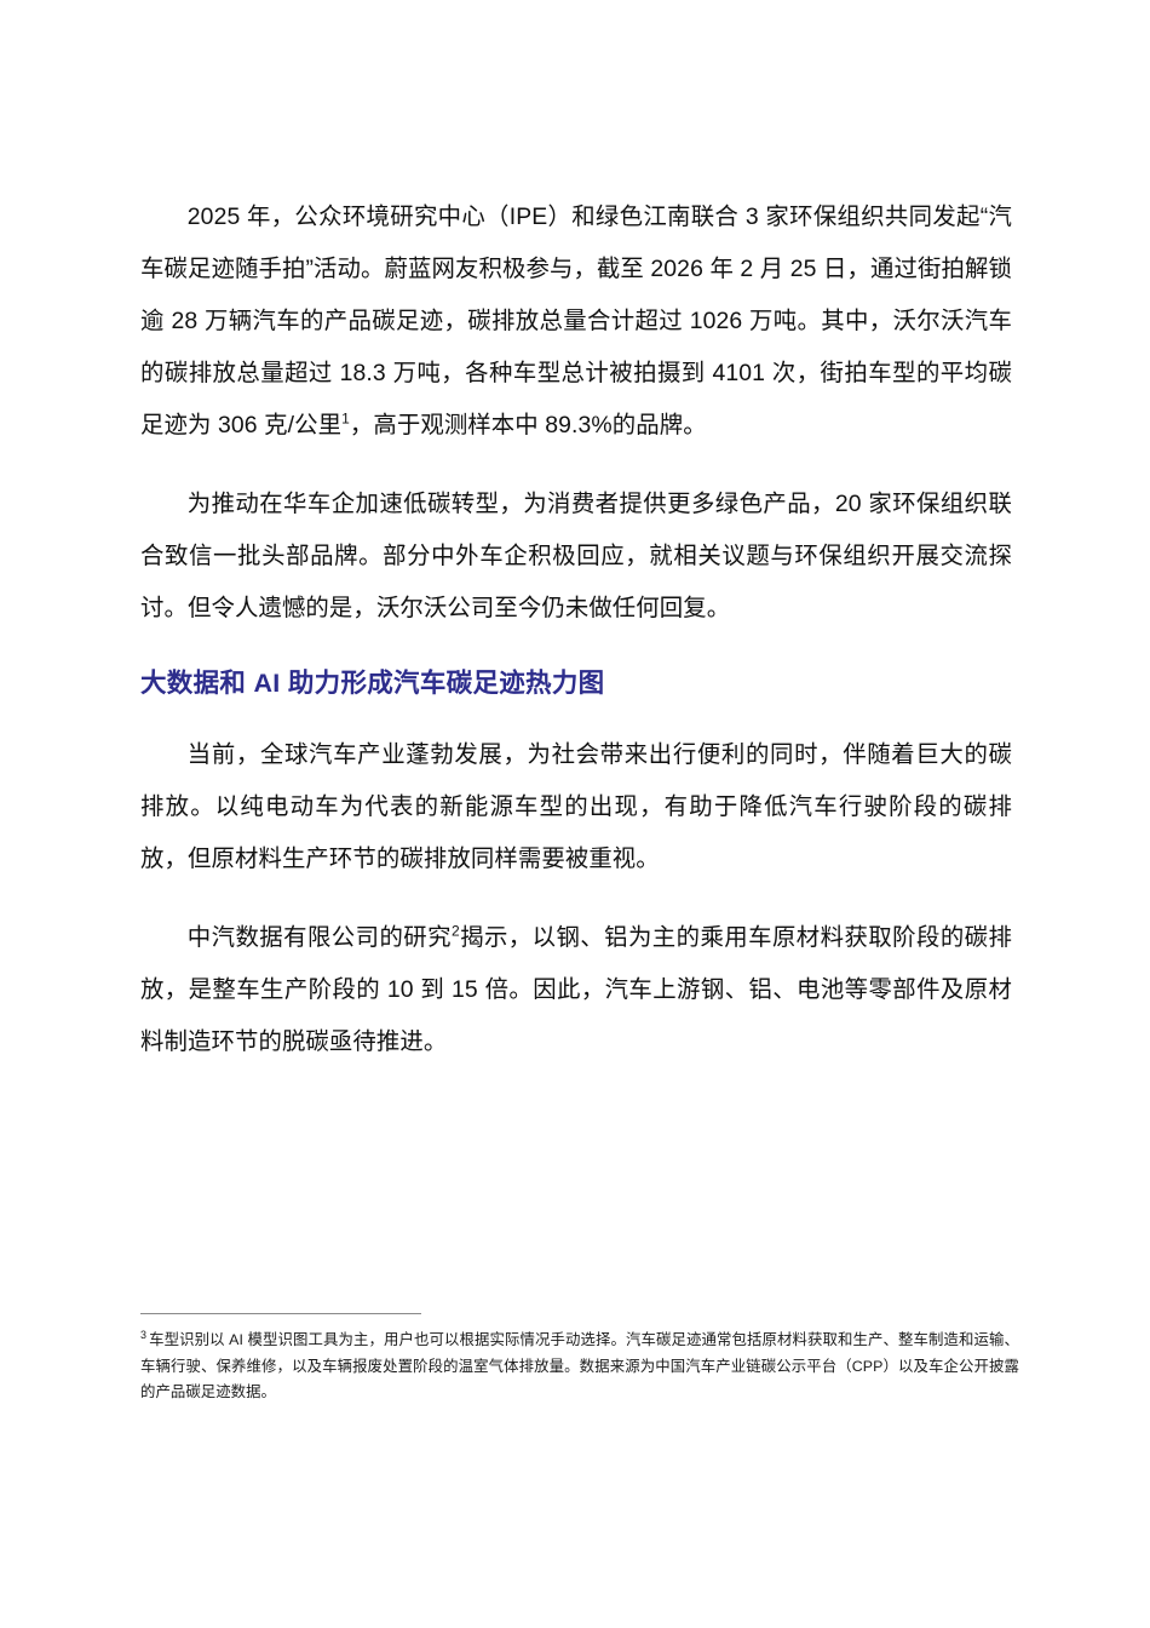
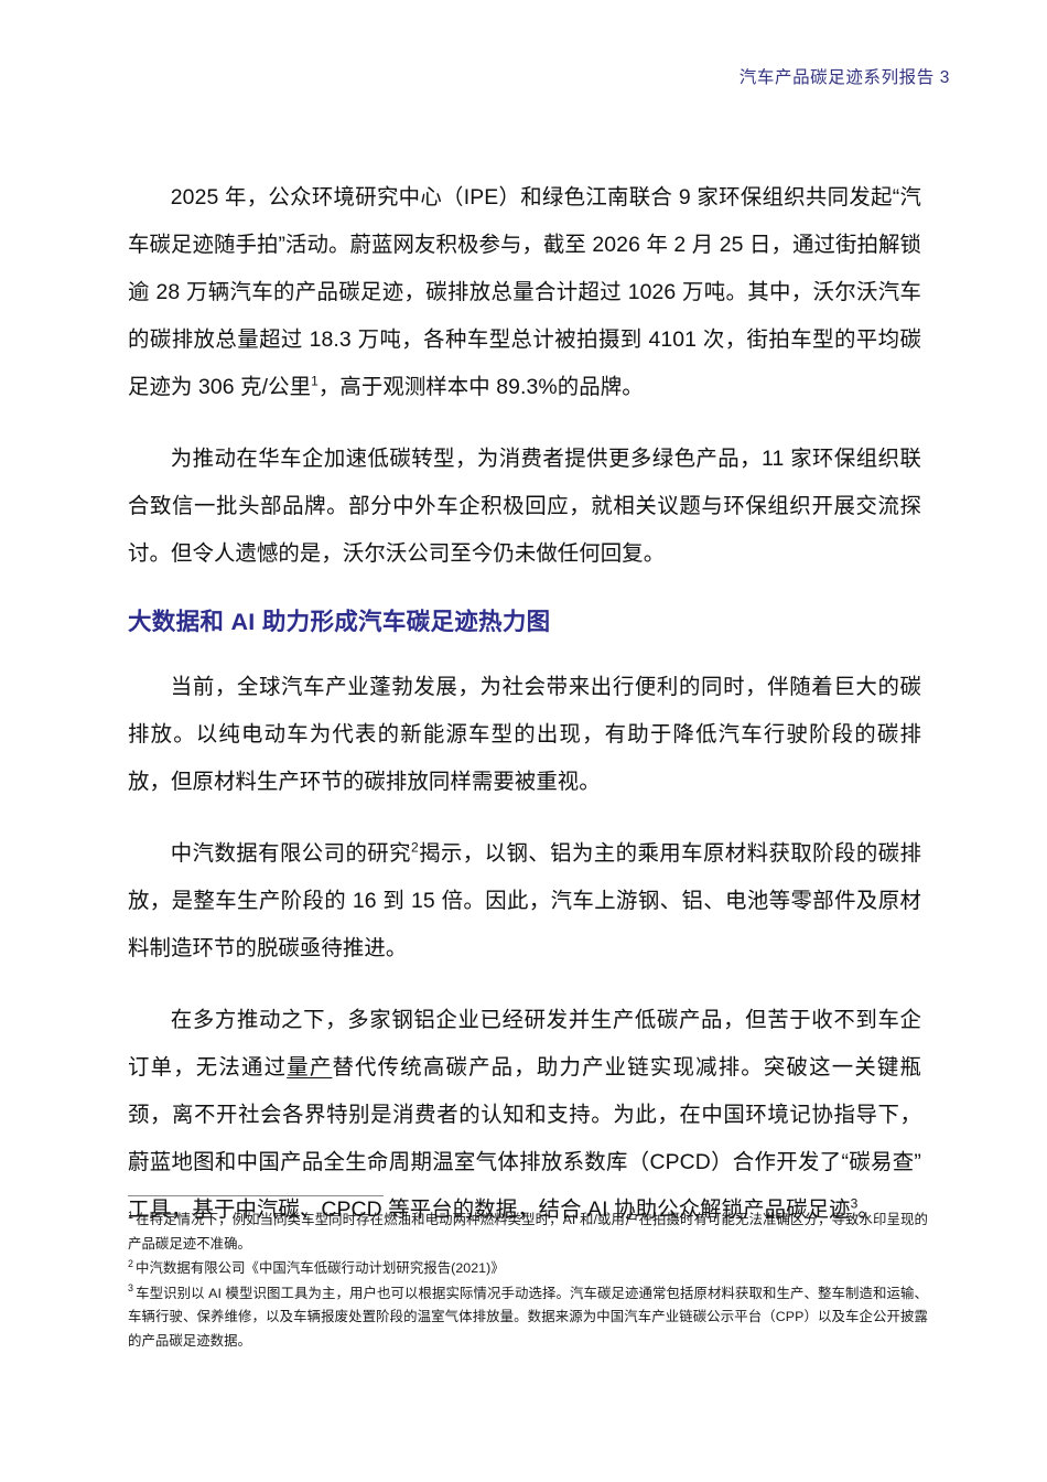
+ 汽车产品碳足迹系列报告 3
- 2025 年，公众环境研究中心（IPE）和绿色江南联合 3 家环保组织共同发起“汽车碳足迹随手拍”活动。蔚蓝网友积极参与，截至 2026 年 2 月 25 日，通过街拍解锁逾 28 万辆汽车的产品碳足迹，碳排放总量合计超过 1026 万吨。其中，沃尔沃汽车的碳排放总量超过 18.3 万吨，各种车型总计被拍摄到 4101 次，街拍车型的平均碳足迹为 306 克/公里1，高于观测样本中 89.3%的品牌。
+ 2025 年，公众环境研究中心（IPE）和绿色江南联合 9 家环保组织共同发起“汽车碳足迹随手拍”活动。蔚蓝网友积极参与，截至 2026 年 2 月 25 日，通过街拍解锁逾 28 万辆汽车的产品碳足迹，碳排放总量合计超过 1026 万吨。其中，沃尔沃汽车的碳排放总量超过 18.3 万吨，各种车型总计被拍摄到 4101 次，街拍车型的平均碳足迹为 306 克/公里1，高于观测样本中 89.3%的品牌。
- 为推动在华车企加速低碳转型，为消费者提供更多绿色产品，20 家环保组织联合致信一批头部品牌。部分中外车企积极回应，就相关议题与环保组织开展交流探讨。但令人遗憾的是，沃尔沃公司至今仍未做任何回复。
+ 为推动在华车企加速低碳转型，为消费者提供更多绿色产品，11 家环保组织联合致信一批头部品牌。部分中外车企积极回应，就相关议题与环保组织开展交流探讨。但令人遗憾的是，沃尔沃公司至今仍未做任何回复。
  大数据和 AI 助力形成汽车碳足迹热力图
  当前，全球汽车产业蓬勃发展，为社会带来出行便利的同时，伴随着巨大的碳排放。以纯电动车为代表的新能源车型的出现，有助于降低汽车行驶阶段的碳排放，但原材料生产环节的碳排放同样需要被重视。
- 中汽数据有限公司的研究2揭示，以钢、铝为主的乘用车原材料获取阶段的碳排放，是整车生产阶段的 10 到 15 倍。因此，汽车上游钢、铝、电池等零部件及原材料制造环节的脱碳亟待推进。
+ 中汽数据有限公司的研究2揭示，以钢、铝为主的乘用车原材料获取阶段的碳排放，是整车生产阶段的 16 到 15 倍。因此，汽车上游钢、铝、电池等零部件及原材料制造环节的脱碳亟待推进。
+ 在多方推动之下，多家钢铝企业已经研发并生产低碳产品，但苦于收不到车企订单，无法通过量产替代传统高碳产品，助力产业链实现减排。突破这一关键瓶颈，离不开社会各界特别是消费者的认知和支持。为此，在中国环境记协指导下，蔚蓝地图和中国产品全生命周期温室气体排放系数库（CPCD）合作开发了“碳易查”工具，基于中汽碳、CPCD 等平台的数据，结合 AI 协助公众解锁产品碳足迹3。
+ 1 在特定情况下，例如当同类车型同时存在燃油和电动两种燃料类型时，AI 和/或用户在拍摄时有可能无法准确区分，导致水印呈现的产品碳足迹不准确。
+ 2 中汽数据有限公司《中国汽车低碳行动计划研究报告(2021)》
  3 车型识别以 AI 模型识图工具为主，用户也可以根据实际情况手动选择。汽车碳足迹通常包括原材料获取和生产、整车制造和运输、车辆行驶、保养维修，以及车辆报废处置阶段的温室气体排放量。数据来源为中国汽车产业链碳公示平台（CPP）以及车企公开披露的产品碳足迹数据。
